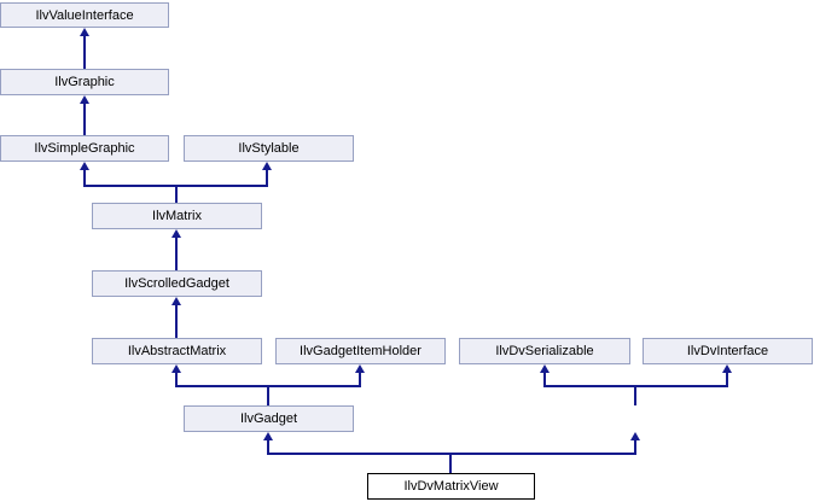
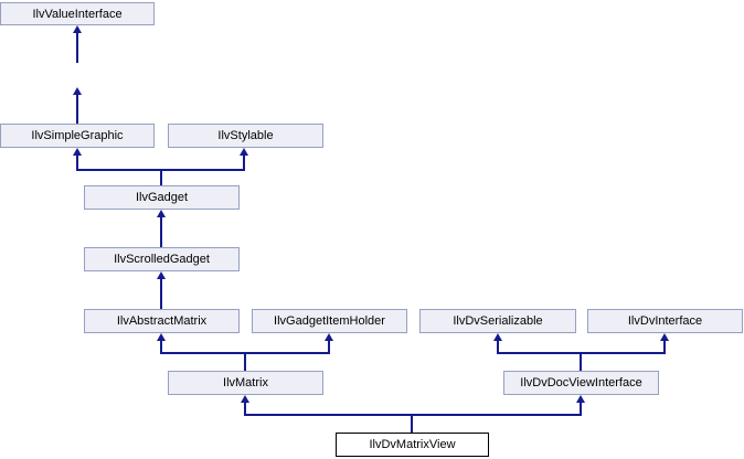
  IlvValueInterface
- IlvGraphic
  IlvSimpleGraphic
  IlvStylable
- IlvMatrix
+ IlvGadget
  IlvScrolledGadget
  IlvAbstractMatrix
  IlvGadgetItemHolder
  IlvDvSerializable
  IlvDvInterface
- IlvGadget
+ IlvMatrix
+ IlvDvDocViewInterface
  IlvDvMatrixView
